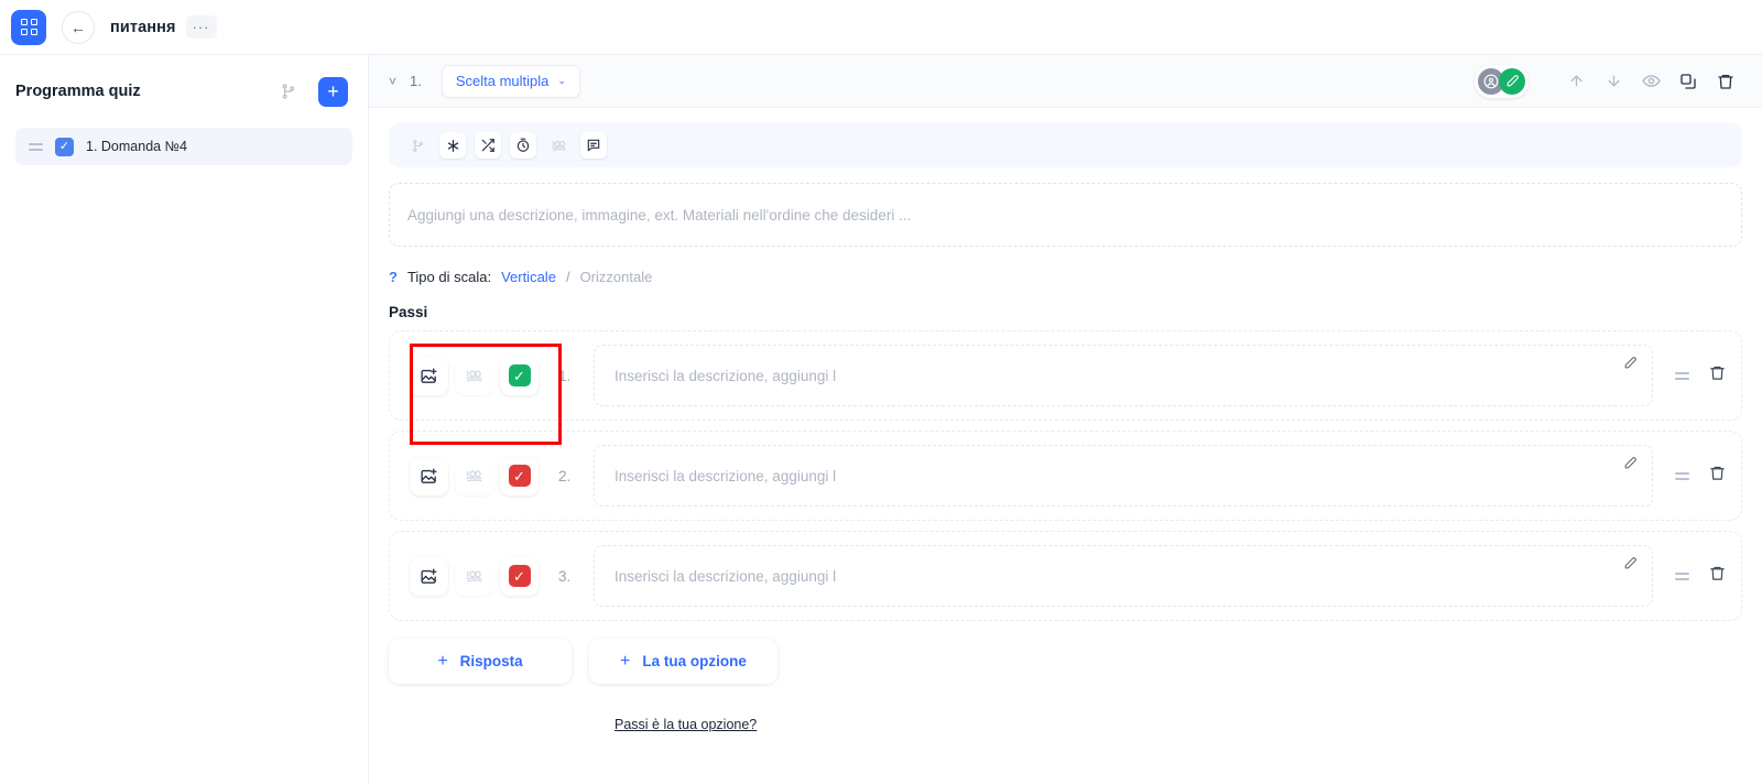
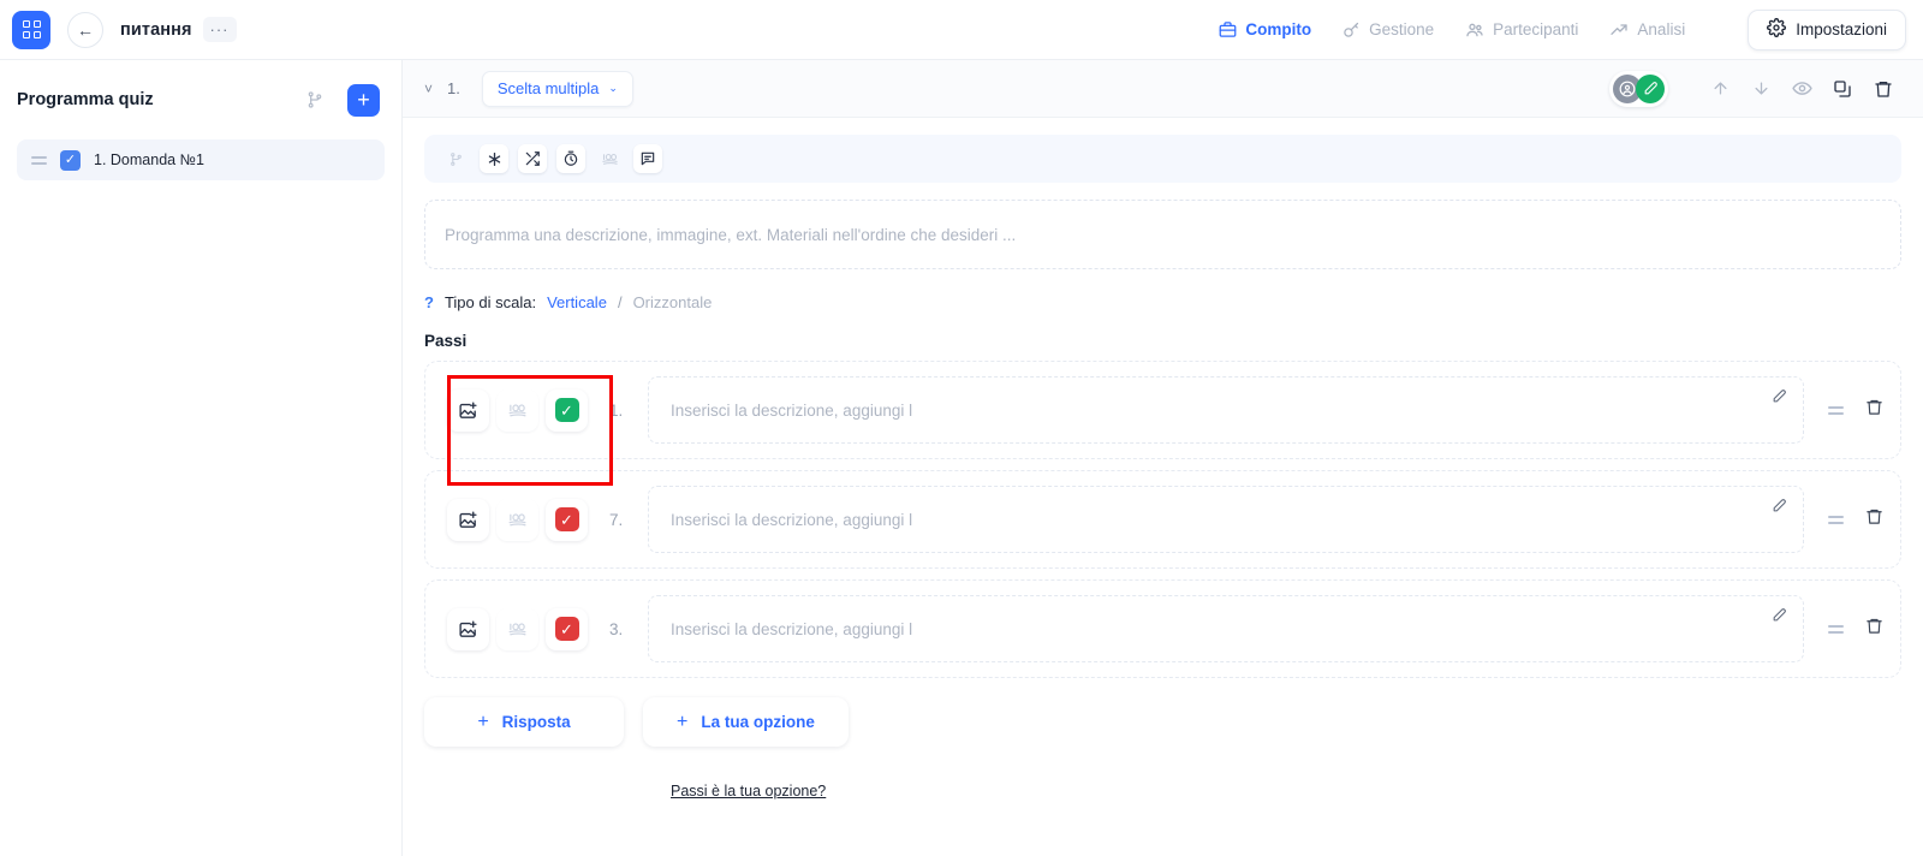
  ←
  питання
  ···
+ Compito
+ Gestione
+ Partecipanti
+ Analisi
+ Impostazioni
  Programma quiz
  +
  ✓
- 1. Domanda №4
+ 1. Domanda №1
  ˅
  1.
  Scelta multipla
  ⌄
- Aggiungi una descrizione, immagine, ext. Materiali nell'ordine che desideri ...
+ Programma una descrizione, immagine, ext. Materiali nell'ordine che desideri ...
  ?
  Tipo di scala:
  Verticale
  /
  Orizzontale
  Passi
  ✓
  1.
  Inserisci la descrizione, aggiungi l
  ✓
- 2.
+ 7.
  Inserisci la descrizione, aggiungi l
  ✓
  3.
  Inserisci la descrizione, aggiungi l
  +
  Risposta
  +
  La tua opzione
  Passi è la tua opzione?
